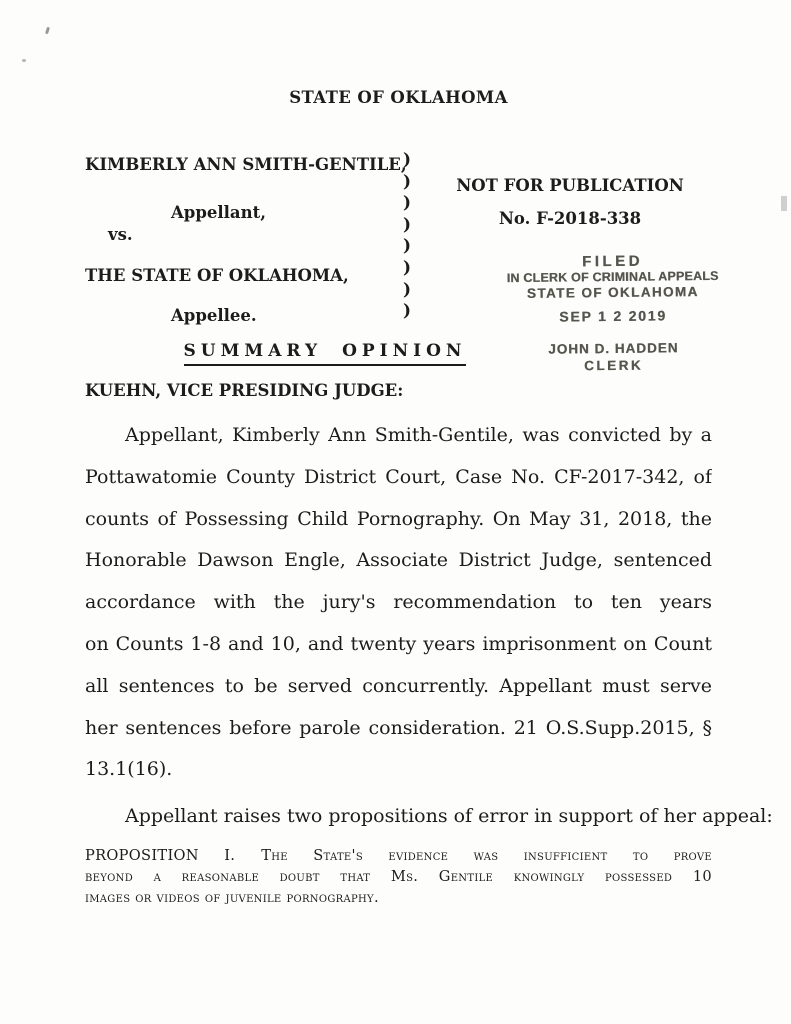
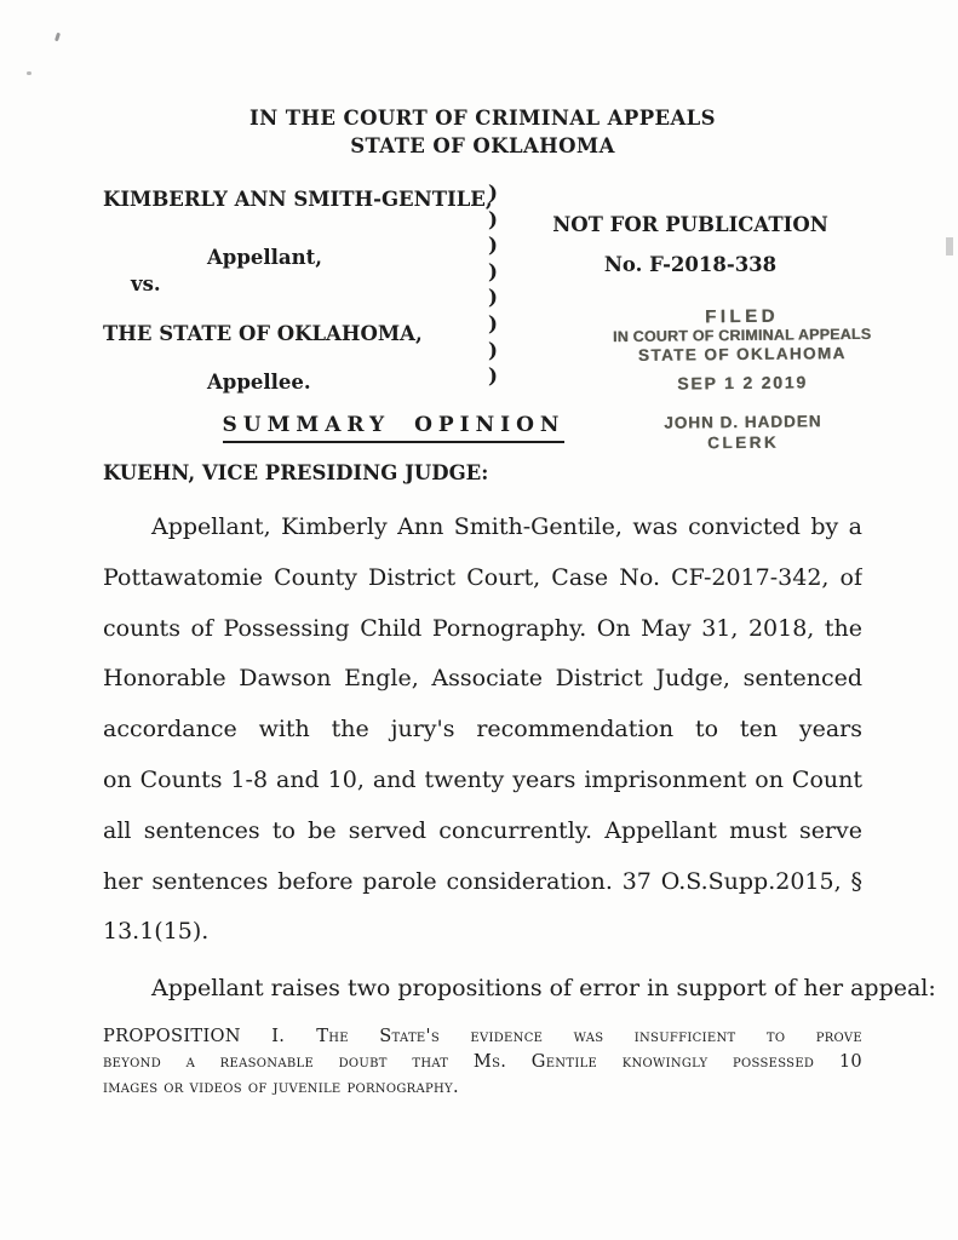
+ IN THE COURT OF CRIMINAL APPEALS
  STATE OF OKLAHOMA
  KIMBERLY ANN SMITH-GENTILE,
  Appellant,
  vs.
  THE STATE OF OKLAHOMA,
  Appellee.
  )
  )
  )
  )
  )
  )
  )
  )
  NOT FOR PUBLICATION
  No. F-2018-338
  FILED
- IN CLERK OF CRIMINAL APPEALS
+ IN COURT OF CRIMINAL APPEALS
  STATE OF OKLAHOMA
  SEP 1 2 2019
  JOHN D. HADDEN
  CLERK
  SUMMARY OPINION
  KUEHN, VICE PRESIDING JUDGE:
  Appellant, Kimberly Ann Smith-Gentile, was convicted by a
  Pottawatomie County District Court, Case No. CF-2017-342, of
  counts of Possessing Child Pornography. On May 31, 2018, the
  Honorable Dawson Engle, Associate District Judge, sentenced
  accordance with the jury's recommendation to ten years
  on Counts 1-8 and 10, and twenty years imprisonment on Count
  all sentences to be served concurrently. Appellant must serve
- her sentences before parole consideration. 21 O.S.Supp.2015, §
+ her sentences before parole consideration. 37 O.S.Supp.2015, §
- 13.1(16).
+ 13.1(15).
  Appellant raises two propositions of error in support of her appeal:
  PROPOSITION I. The State's evidence was insufficient to prove
  beyond a reasonable doubt that Ms. Gentile knowingly possessed 10
  images or videos of juvenile pornography.
